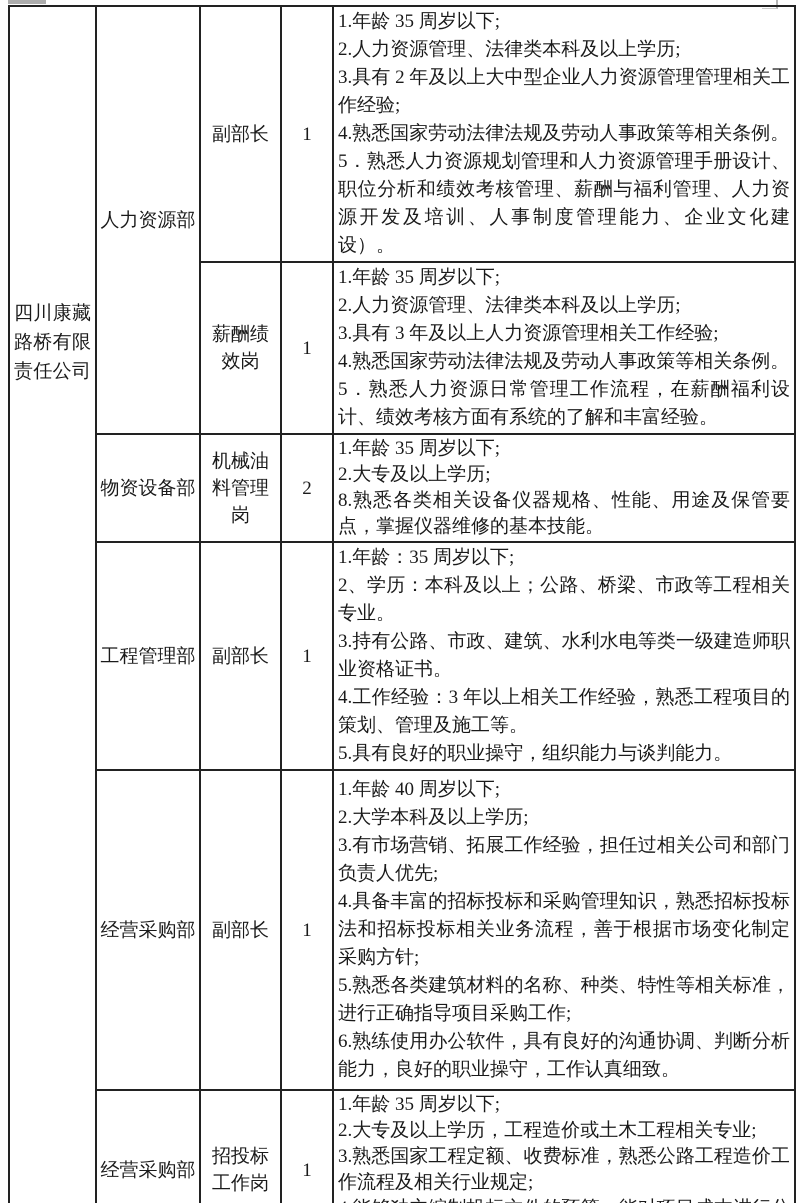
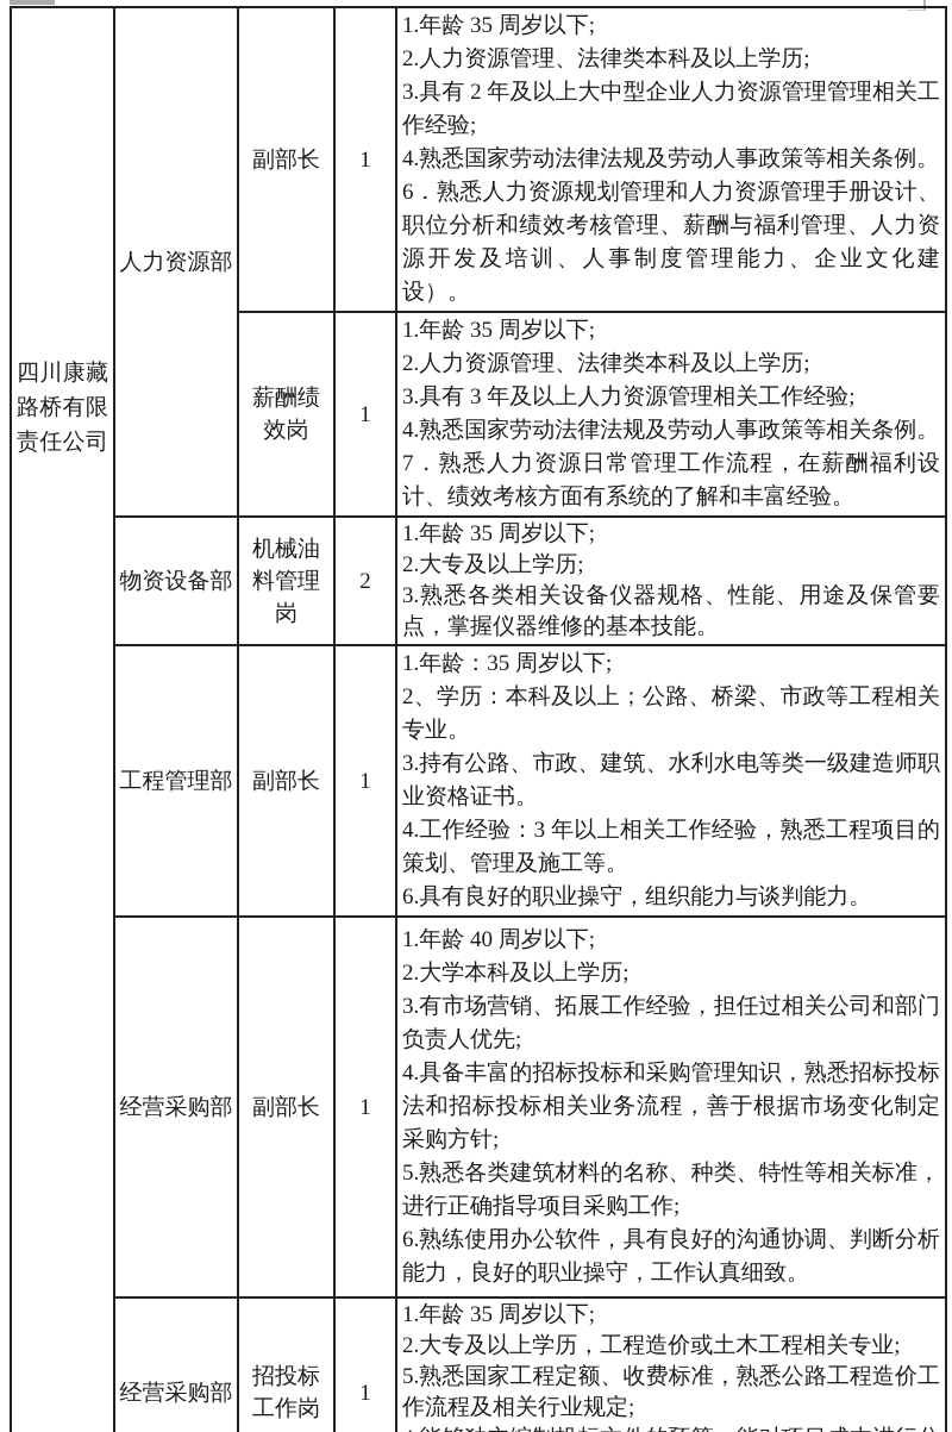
- 四川康藏路桥有限责任公司	人力资源部	副部长	1	1.年龄 35 周岁以下;2.人力资源管理、法律类本科及以上学历;3.具有 2 年及以上大中型企业人力资源管理管理相关工作经验;4.熟悉国家劳动法律法规及劳动人事政策等相关条例。5．熟悉人力资源规划管理和人力资源管理手册设计、职位分析和绩效考核管理、薪酬与福利管理、人力资源开发及培训、人事制度管理能力、企业文化建设）。
+ 四川康藏路桥有限责任公司	人力资源部	副部长	1	1.年龄 35 周岁以下;2.人力资源管理、法律类本科及以上学历;3.具有 2 年及以上大中型企业人力资源管理管理相关工作经验;4.熟悉国家劳动法律法规及劳动人事政策等相关条例。6．熟悉人力资源规划管理和人力资源管理手册设计、职位分析和绩效考核管理、薪酬与福利管理、人力资源开发及培训、人事制度管理能力、企业文化建设）。
- 薪酬绩效岗	1	1.年龄 35 周岁以下;2.人力资源管理、法律类本科及以上学历;3.具有 3 年及以上人力资源管理相关工作经验;4.熟悉国家劳动法律法规及劳动人事政策等相关条例。5．熟悉人力资源日常管理工作流程，在薪酬福利设计、绩效考核方面有系统的了解和丰富经验。
+ 薪酬绩效岗	1	1.年龄 35 周岁以下;2.人力资源管理、法律类本科及以上学历;3.具有 3 年及以上人力资源管理相关工作经验;4.熟悉国家劳动法律法规及劳动人事政策等相关条例。7．熟悉人力资源日常管理工作流程，在薪酬福利设计、绩效考核方面有系统的了解和丰富经验。
- 物资设备部	机械油料管理岗	2	1.年龄 35 周岁以下;2.大专及以上学历;8.熟悉各类相关设备仪器规格、性能、用途及保管要点，掌握仪器维修的基本技能。
+ 物资设备部	机械油料管理岗	2	1.年龄 35 周岁以下;2.大专及以上学历;3.熟悉各类相关设备仪器规格、性能、用途及保管要点，掌握仪器维修的基本技能。
- 工程管理部	副部长	1	1.年龄：35 周岁以下;2、学历：本科及以上；公路、桥梁、市政等工程相关专业。3.持有公路、市政、建筑、水利水电等类一级建造师职业资格证书。4.工作经验：3 年以上相关工作经验，熟悉工程项目的策划、管理及施工等。5.具有良好的职业操守，组织能力与谈判能力。
+ 工程管理部	副部长	1	1.年龄：35 周岁以下;2、学历：本科及以上；公路、桥梁、市政等工程相关专业。3.持有公路、市政、建筑、水利水电等类一级建造师职业资格证书。4.工作经验：3 年以上相关工作经验，熟悉工程项目的策划、管理及施工等。6.具有良好的职业操守，组织能力与谈判能力。
  经营采购部	副部长	1	1.年龄 40 周岁以下;2.大学本科及以上学历;3.有市场营销、拓展工作经验，担任过相关公司和部门负责人优先;4.具备丰富的招标投标和采购管理知识，熟悉招标投标法和招标投标相关业务流程，善于根据市场变化制定采购方针;5.熟悉各类建筑材料的名称、种类、特性等相关标准，进行正确指导项目采购工作;6.熟练使用办公软件，具有良好的沟通协调、判断分析能力，良好的职业操守，工作认真细致。
- 经营采购部	招投标工作岗	1	1.年龄 35 周岁以下;2.大专及以上学历，工程造价或土木工程相关专业;3.熟悉国家工程定额、收费标准，熟悉公路工程造价工作流程及相关行业规定;
+ 经营采购部	招投标工作岗	1	1.年龄 35 周岁以下;2.大专及以上学历，工程造价或土木工程相关专业;5.熟悉国家工程定额、收费标准，熟悉公路工程造价工作流程及相关行业规定;
